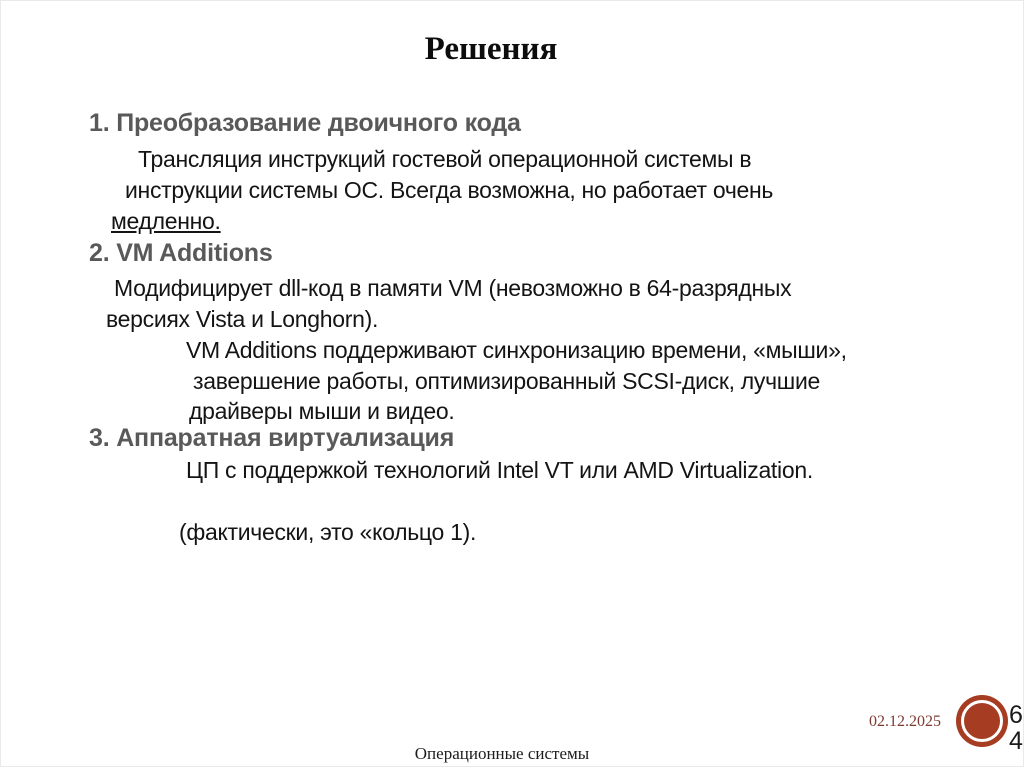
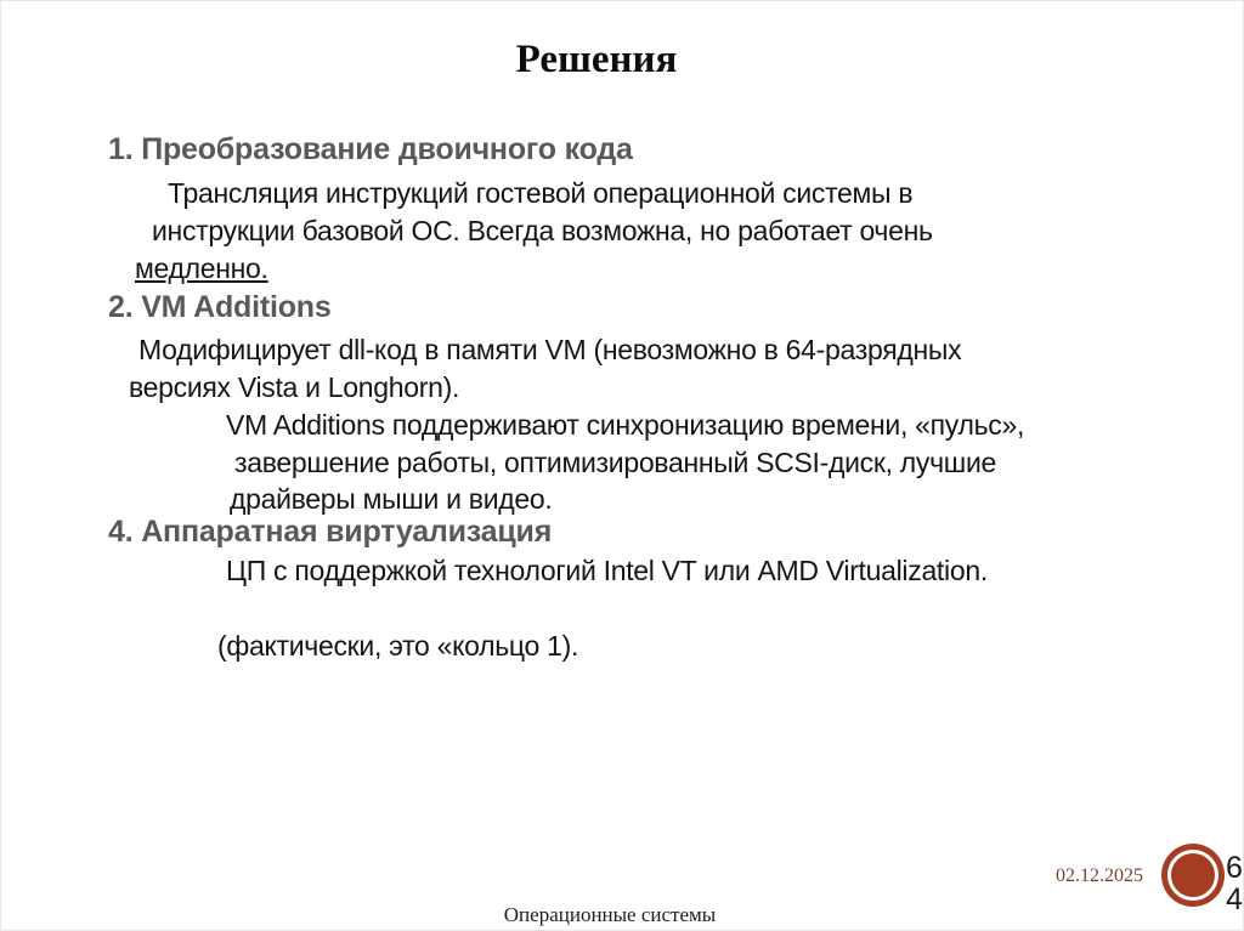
  Решения
  1. Преобразование двоичного кода
  Трансляция инструкций гостевой операционной системы в
- инструкции системы ОС. Всегда возможна, но работает очень
+ инструкции базовой ОС. Всегда возможна, но работает очень
  медленно.
  2. VM Additions
  Модифицирует dll-код в памяти VM (невозможно в 64-разрядных
  версиях Vista и Longhorn).
- VM Additions поддерживают синхронизацию времени, «мыши»,
+ VM Additions поддерживают синхронизацию времени, «пульс»,
  завершение работы, оптимизированный SCSI-диск, лучшие
  драйверы мыши и видео.
- 3. Аппаратная виртуализация
+ 4. Аппаратная виртуализация
  ЦП с поддержкой технологий Intel VT или AMD Virtualization.
  (фактически, это «кольцо 1).
  02.12.2025
  Операционные системы
  64
